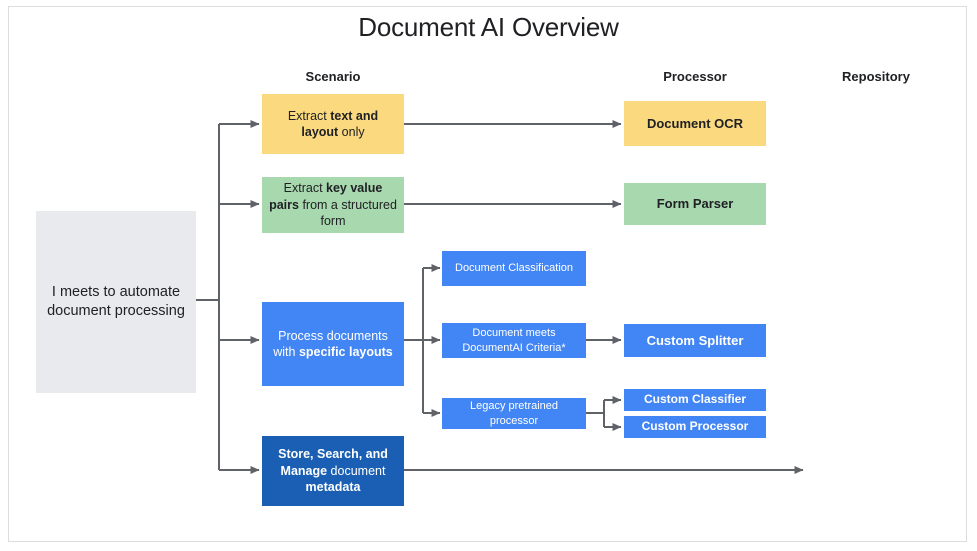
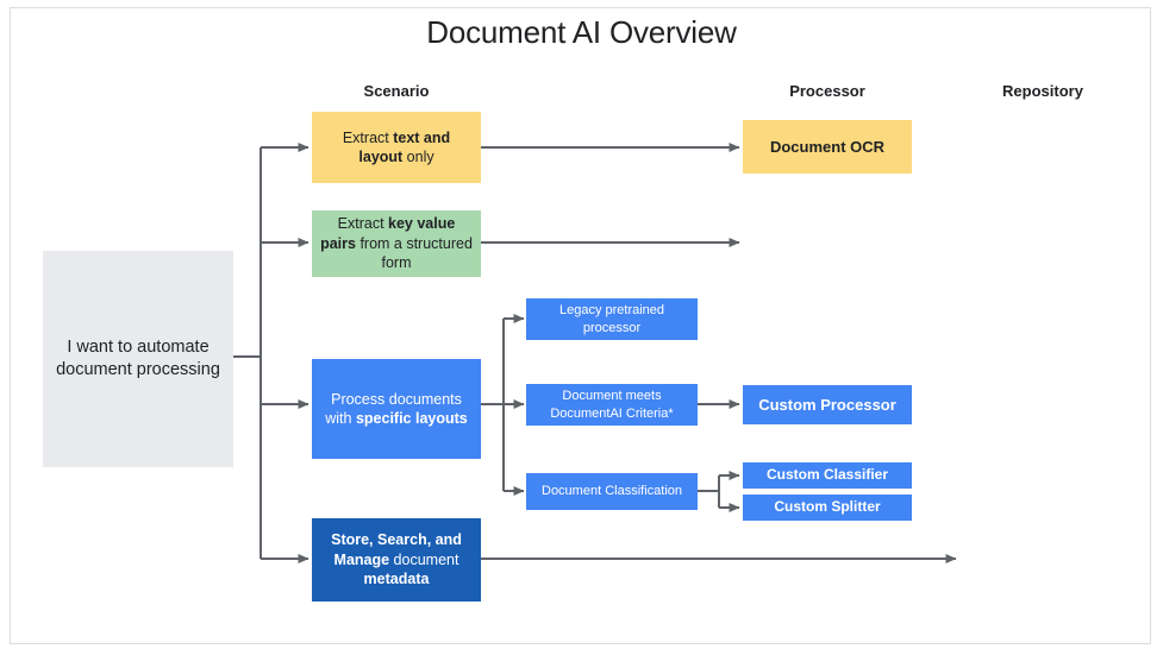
  Document AI Overview
  Scenario
  Processor
  Repository
- I meets to automate document processing
+ I want to automate document processing
  Extract text and layout only
  Extract key value pairs from a structured form
  Process documents with specific layouts
  Store, Search, and Manage document metadata
- Document Classification
+ Legacy pretrained processor
  Document meets DocumentAI Criteria*
- Legacy pretrained processor
+ Document Classification
  Document OCR
- Form Parser
- Custom Splitter
+ Custom Processor
  Custom Classifier
- Custom Processor
+ Custom Splitter
